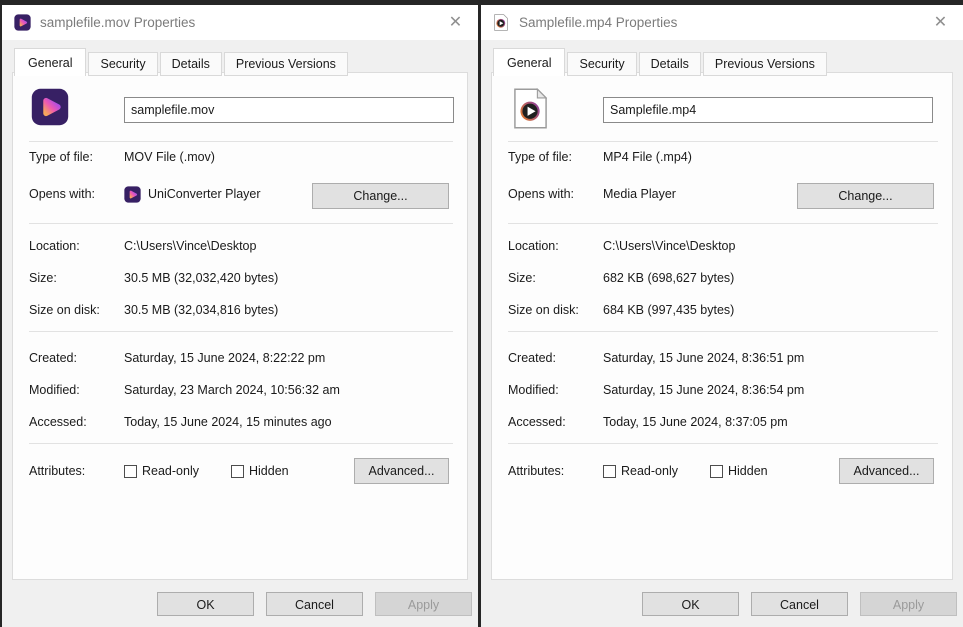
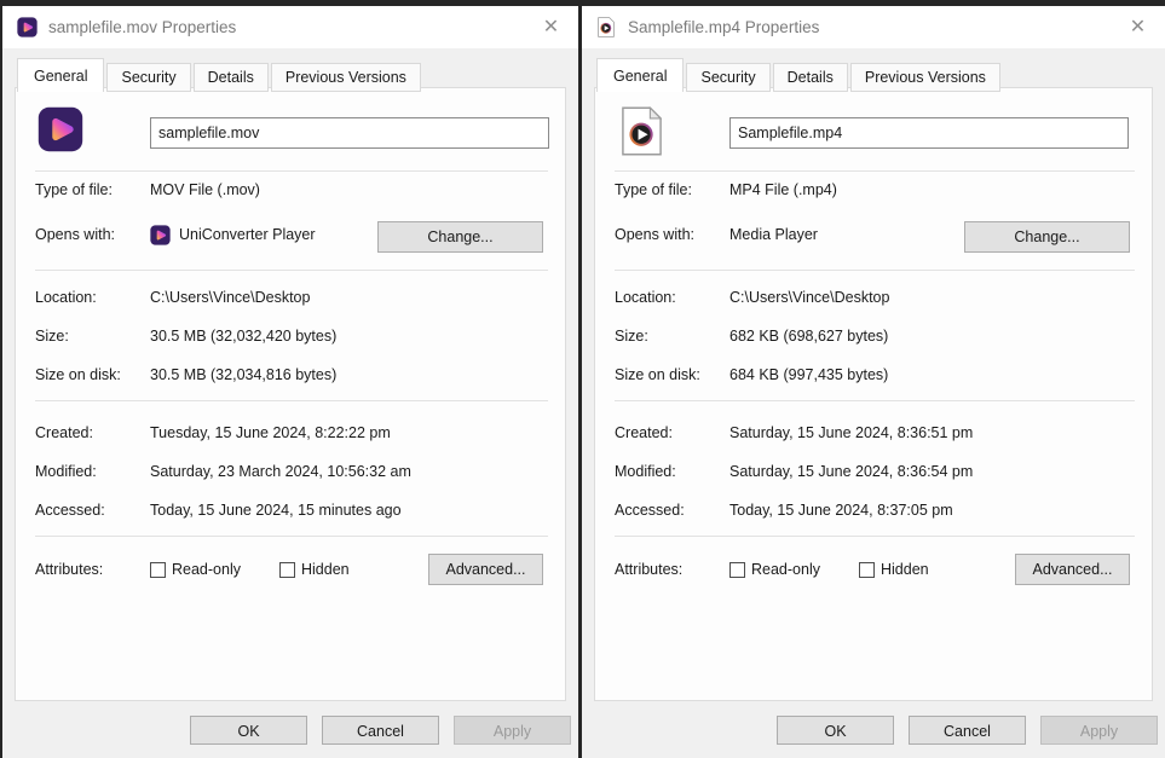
  samplefile.mov Properties
  ✕
  General
  Security
  Details
  Previous Versions
  samplefile.mov
  Type of file:
  MOV File (.mov)
  Opens with:
  UniConverter Player
  Change...
  Location:
  C:\Users\Vince\Desktop
  Size:
  30.5 MB (32,032,420 bytes)
  Size on disk:
  30.5 MB (32,034,816 bytes)
  Created:
- Saturday, 15 June 2024, 8:22:22 pm
+ Tuesday, 15 June 2024, 8:22:22 pm
  Modified:
  Saturday, 23 March 2024, 10:56:32 am
  Accessed:
  Today, 15 June 2024, 15 minutes ago
  Attributes:
  Read-only
  Hidden
  Advanced...
  OK
  Cancel
  Apply
  Samplefile.mp4 Properties
  ✕
  General
  Security
  Details
  Previous Versions
  Samplefile.mp4
  Type of file:
  MP4 File (.mp4)
  Opens with:
  Media Player
  Change...
  Location:
  C:\Users\Vince\Desktop
  Size:
  682 KB (698,627 bytes)
  Size on disk:
  684 KB (997,435 bytes)
  Created:
  Saturday, 15 June 2024, 8:36:51 pm
  Modified:
  Saturday, 15 June 2024, 8:36:54 pm
  Accessed:
  Today, 15 June 2024, 8:37:05 pm
  Attributes:
  Read-only
  Hidden
  Advanced...
  OK
  Cancel
  Apply
